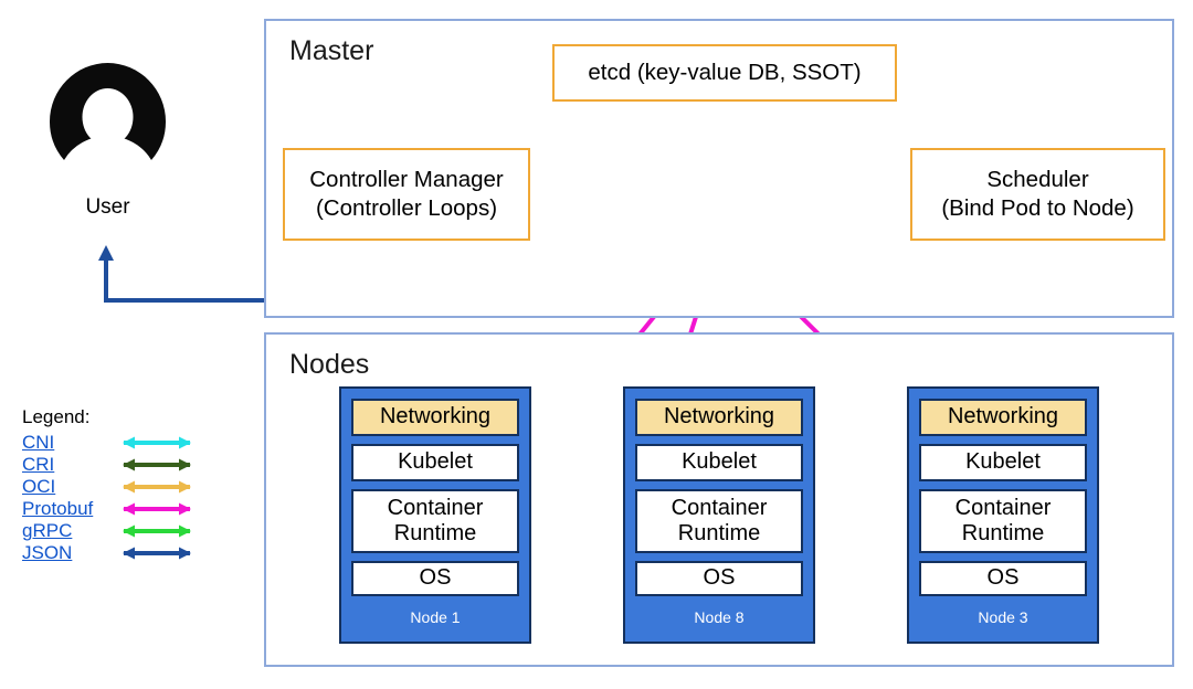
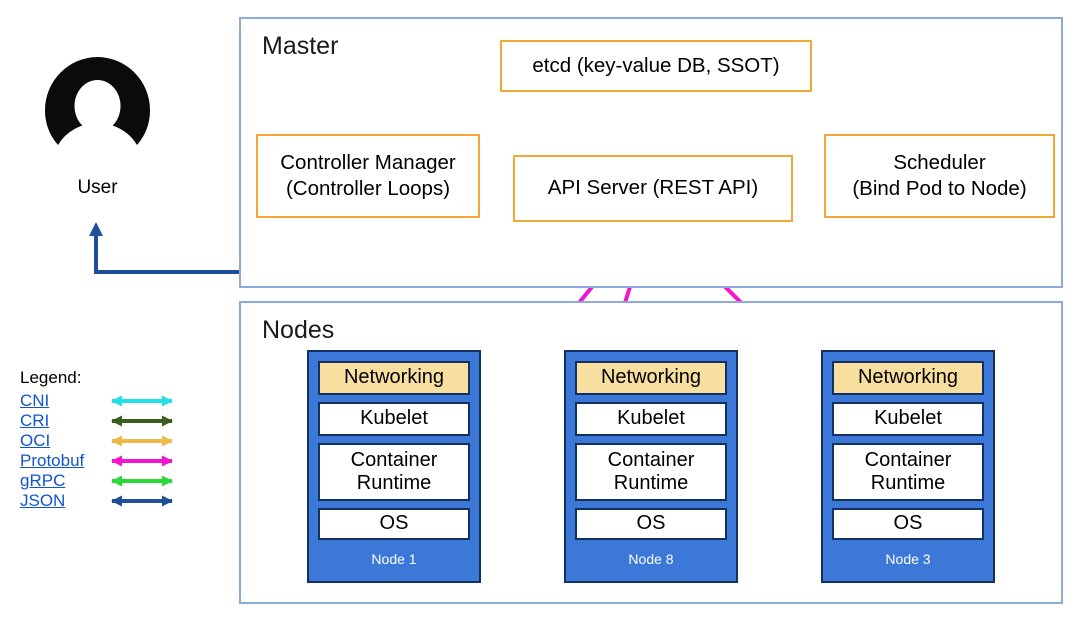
  Master
  etcd (key-value DB, SSOT)
  Controller Manager
  (Controller Loops)
+ API Server (REST API)
  Scheduler
  (Bind Pod to Node)
  Nodes
  Networking
  Kubelet
  Container Runtime
  OS
  Node 1
  Networking
  Kubelet
  Container Runtime
  OS
  Node 8
  Networking
  Kubelet
  Container Runtime
  OS
  Node 3
  User
  Legend:
  CNI
  CRI
  OCI
  Protobuf
  gRPC
  JSON
